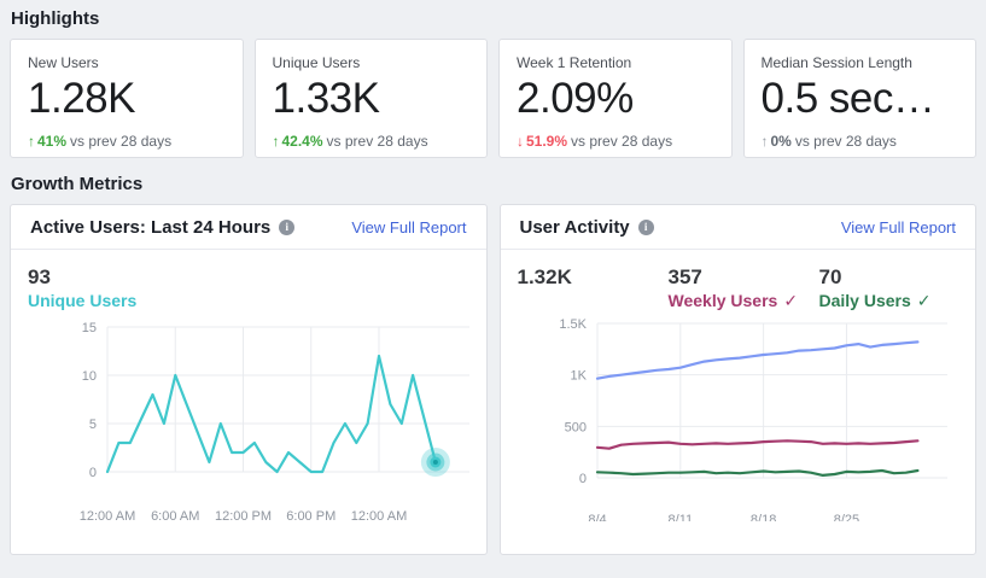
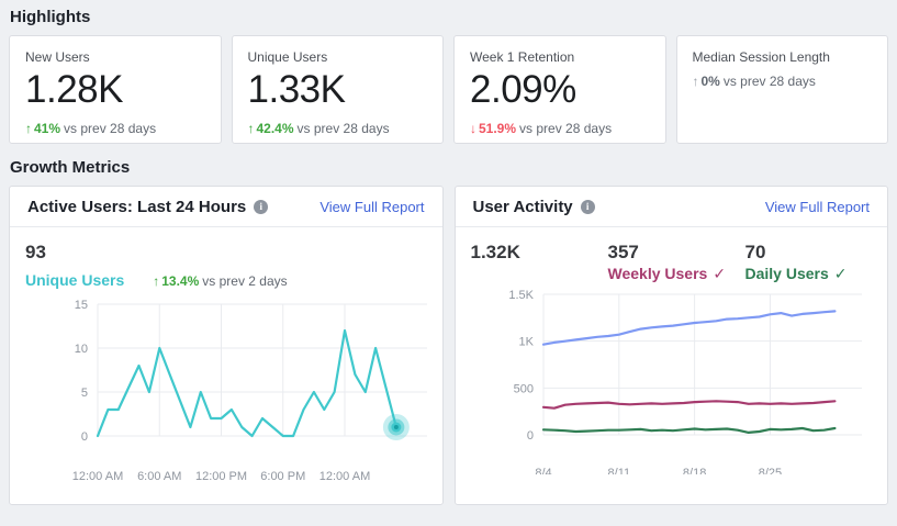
  Highlights
  New Users
  1.28K
  ↑ 41% vs prev 28 days
  Unique Users
  1.33K
  ↑ 42.4% vs prev 28 days
  Week 1 Retention
  2.09%
  ↓ 51.9% vs prev 28 days
  Median Session Length
- 0.5 sec…
  ↑ 0% vs prev 28 days
  Growth Metrics
  Active Users: Last 24 Hours
  i
  View Full Report
  93
  Unique Users
+ ↑ 13.4% vs prev 2 days
  0
  5
  10
  15
  12:00 AM
  6:00 AM
  12:00 PM
  6:00 PM
  12:00 AM
  User Activity
  i
  View Full Report
  1.32K
  357
  Weekly Users ✓
  70
  Daily Users ✓
  0
  500
  1K
  1.5K
  8/4
  8/11
  8/18
  8/25
